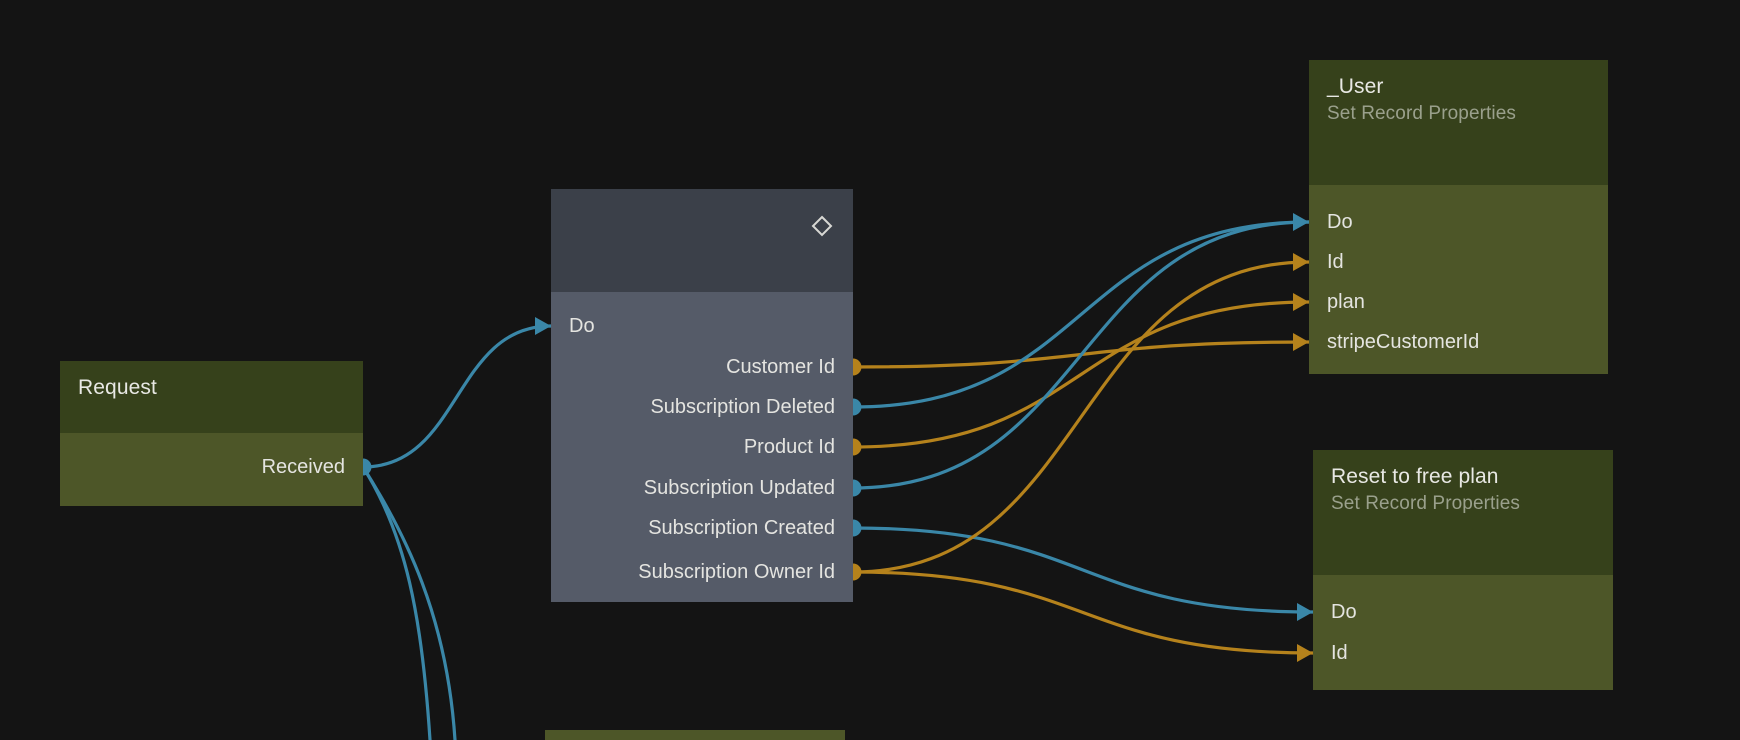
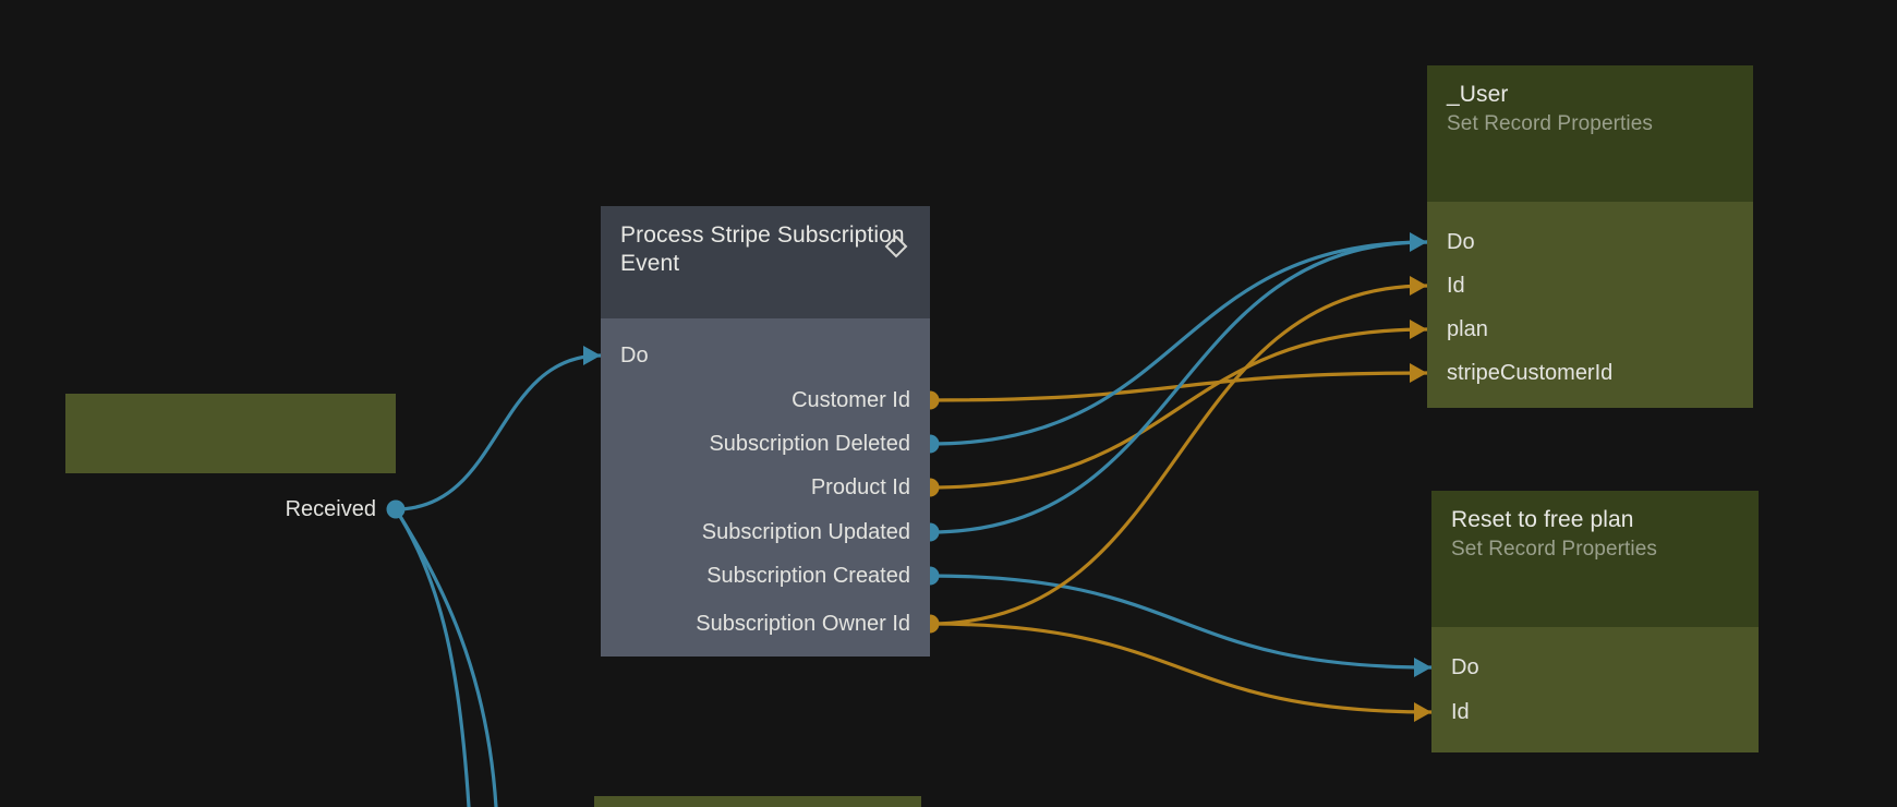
- Request
  Received
+ Process Stripe Subscription Event
  Do
  Customer Id
  Subscription Deleted
  Product Id
  Subscription Updated
  Subscription Created
  Subscription Owner Id
  _User
  Set Record Properties
  Do
  Id
  plan
  stripeCustomerId
  Reset to free plan
  Set Record Properties
  Do
  Id
